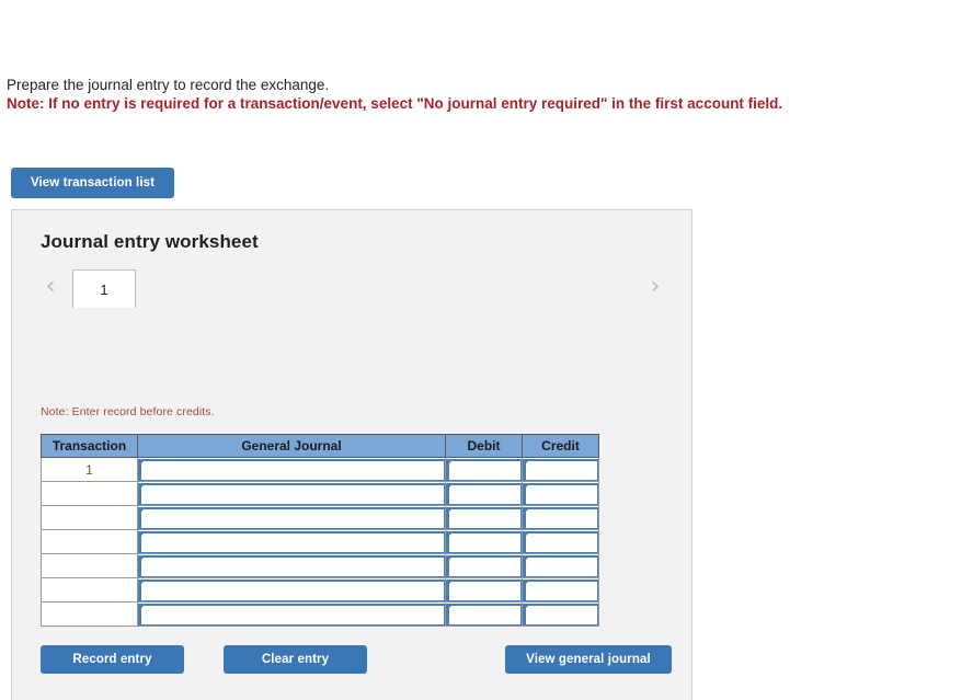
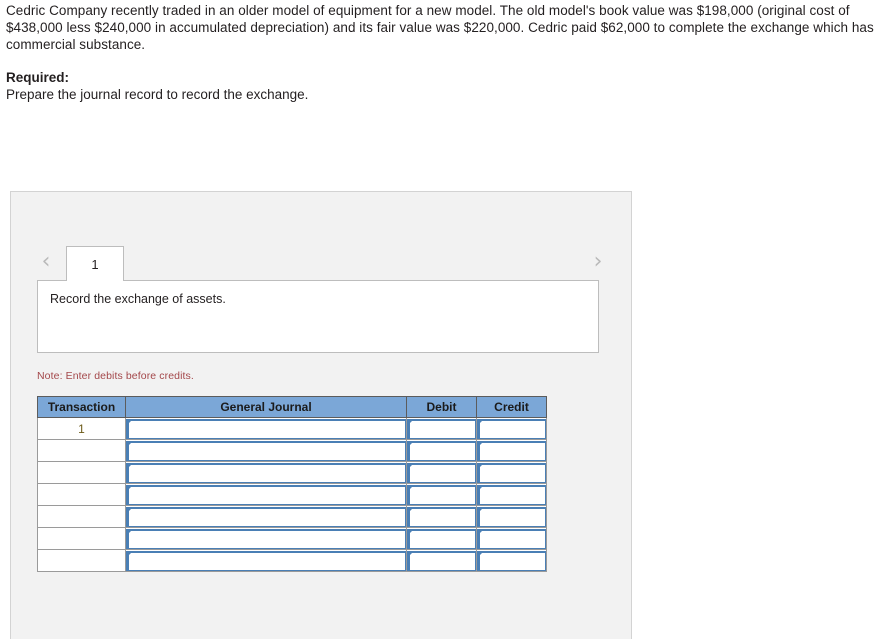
+ Cedric Company recently traded in an older model of equipment for a new model. The old model's book value was $198,000 (original cost of $438,000 less $240,000 in accumulated depreciation) and its fair value was $220,000. Cedric paid $62,000 to complete the exchange which has commercial substance.
+ Required:
- Prepare the journal entry to record the exchange.
+ Prepare the journal record to record the exchange.
- Note: If no entry is required for a transaction/event, select "No journal entry required" in the first account field.
- View transaction list
- Journal entry worksheet
  ‹
  1
  ›
+ Record the exchange of assets.
- Note: Enter record before credits.
+ Note: Enter debits before credits.
  Transaction	General Journal	Debit	Credit
  1
- Record entry
- Clear entry
- View general journal
